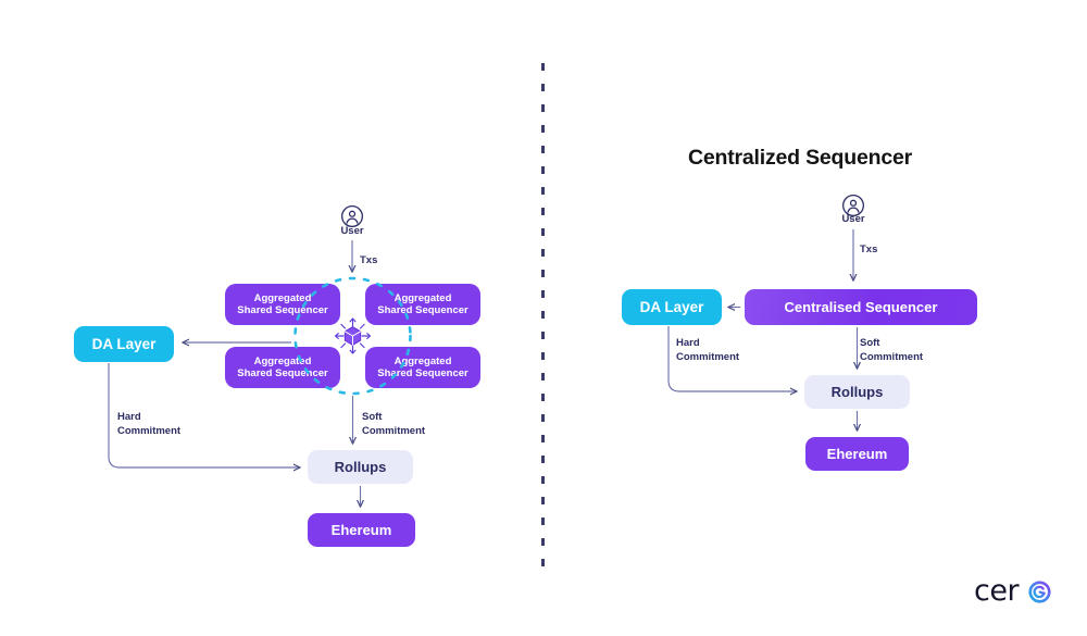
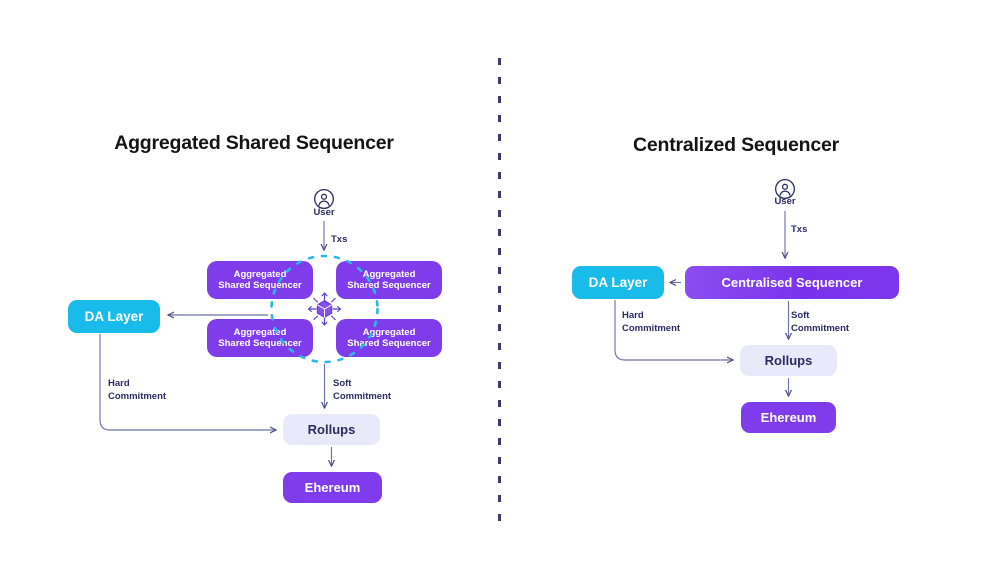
+ Aggregated Shared Sequencer
  User
  Txs
  Aggregated
  Shared Sequencer
  Aggregated
  Shared Sequencer
  Aggregated
  Shared Sequencer
  Aggregated
  Shared Sequencer
  DA Layer
  Hard
  Commitment
  Soft
  Commitment
  Rollups
  Ehereum
  Centralized Sequencer
  User
  Txs
  DA Layer
  Centralised Sequencer
  Hard
  Commitment
  Soft
  Commitment
  Rollups
  Ehereum
- cer
